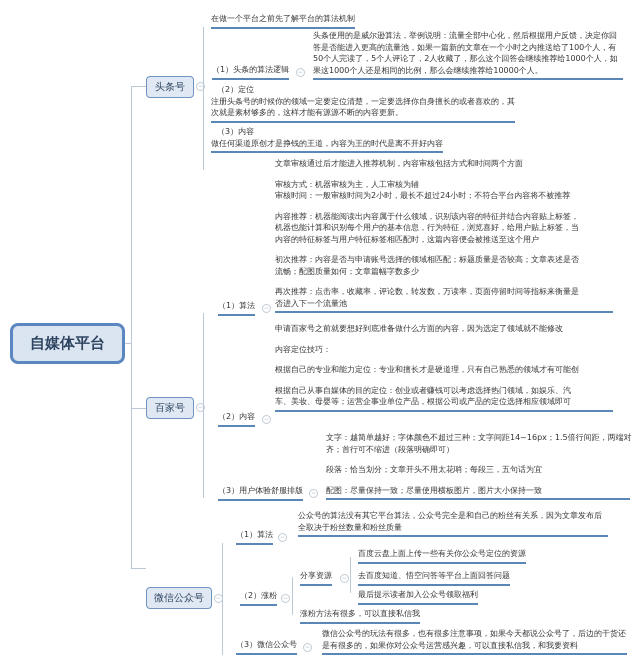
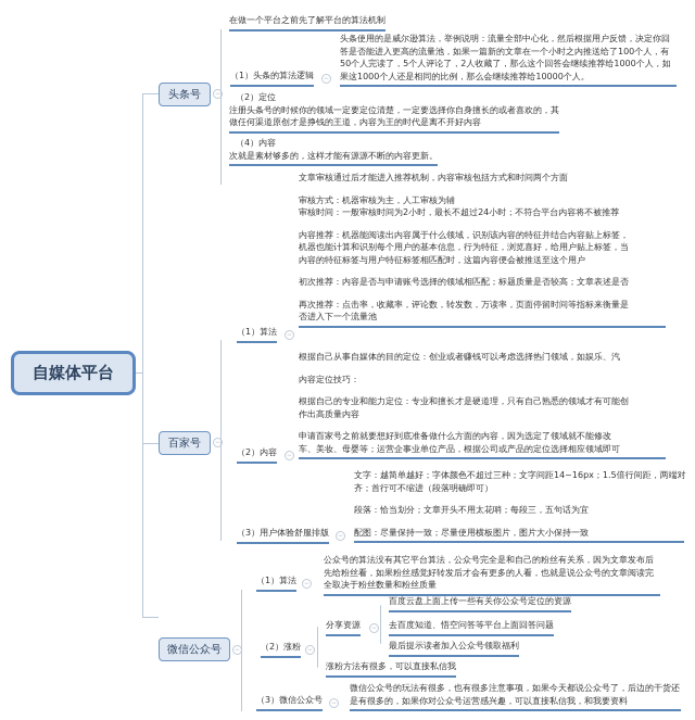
  自媒体平台
  在做一个平台之前先了解平台的算法机制
  头条号
  （1）头条的算法逻辑
  头条使用的是威尔逊算法，举例说明：流量全部中心化，然后根据用户反馈，决定你回
  答是否能进入更高的流量池，如果一篇新的文章在一个小时之内推送给了100个人，有
  50个人完读了，5个人评论了，2人收藏了，那么这个回答会继续推荐给1000个人，如
  果这1000个人还是相同的比例，那么会继续推荐给10000个人。
  （2）定位
  注册头条号的时候你的领域一定要定位清楚，一定要选择你自身擅长的或者喜欢的，其
- 次就是素材够多的，这样才能有源源不断的内容更新。
+ 做任何渠道原创才是挣钱的王道，内容为王的时代是离不开好内容
- （3）内容
+ （4）内容
- 做任何渠道原创才是挣钱的王道，内容为王的时代是离不开好内容
+ 次就是素材够多的，这样才能有源源不断的内容更新。
  百家号
  （1）算法
  文章审核通过后才能进入推荐机制，内容审核包括方式和时间两个方面
  审核方式：机器审核为主，人工审核为辅
  审核时间：一般审核时间为2小时，最长不超过24小时；不符合平台内容将不被推荐
  内容推荐：机器能阅读出内容属于什么领域，识别该内容的特征并结合内容贴上标签，
  机器也能计算和识别每个用户的基本信息，行为特征，浏览喜好，给用户贴上标签，当
  内容的特征标签与用户特征标签相匹配时，这篇内容便会被推送至这个用户
  初次推荐：内容是否与申请账号选择的领域相匹配；标题质量是否较高；文章表述是否
- 流畅；配图质量如何；文章篇幅字数多少
  再次推荐：点击率，收藏率，评论数，转发数，万读率，页面停留时间等指标来衡量是
  否进入下一个流量池
  （2）内容
- 申请百家号之前就要想好到底准备做什么方面的内容，因为选定了领域就不能修改
+ 根据自己从事自媒体的目的定位：创业或者赚钱可以考虑选择热门领域，如娱乐、汽
  内容定位技巧：
  根据自己的专业和能力定位：专业和擅长才是硬道理，只有自己熟悉的领域才有可能创
+ 作出高质量内容
- 根据自己从事自媒体的目的定位：创业或者赚钱可以考虑选择热门领域，如娱乐、汽
+ 申请百家号之前就要想好到底准备做什么方面的内容，因为选定了领域就不能修改
  车、美妆、母婴等；运营企事业单位产品，根据公司或产品的定位选择相应领域即可
  （3）用户体验舒服排版
  文字：越简单越好；字体颜色不超过三种；文字间距14~16px；1.5倍行间距，两端对
  齐；首行可不缩进（段落明确即可）
  段落：恰当划分；文章开头不用太花哨；每段三，五句话为宜
  配图：尽量保持一致；尽量使用横板图片，图片大小保持一致
  微信公众号
  （1）算法
  公众号的算法没有其它平台算法，公众号完全是和自己的粉丝有关系，因为文章发布后
+ 先给粉丝看，如果粉丝感觉好转发后才会有更多的人看，也就是说公众号的文章阅读完
  全取决于粉丝数量和粉丝质量
  （2）涨粉
  分享资源
  百度云盘上面上传一些有关你公众号定位的资源
  去百度知道、悟空问答等平台上面回答问题
  最后提示读者加入公众号领取福利
  涨粉方法有很多，可以直接私信我
  （3）微信公众号
  微信公众号的玩法有很多，也有很多注意事项，如果今天都说公众号了，后边的干货还
  是有很多的，如果你对公众号运营感兴趣，可以直接私信我，和我要资料
